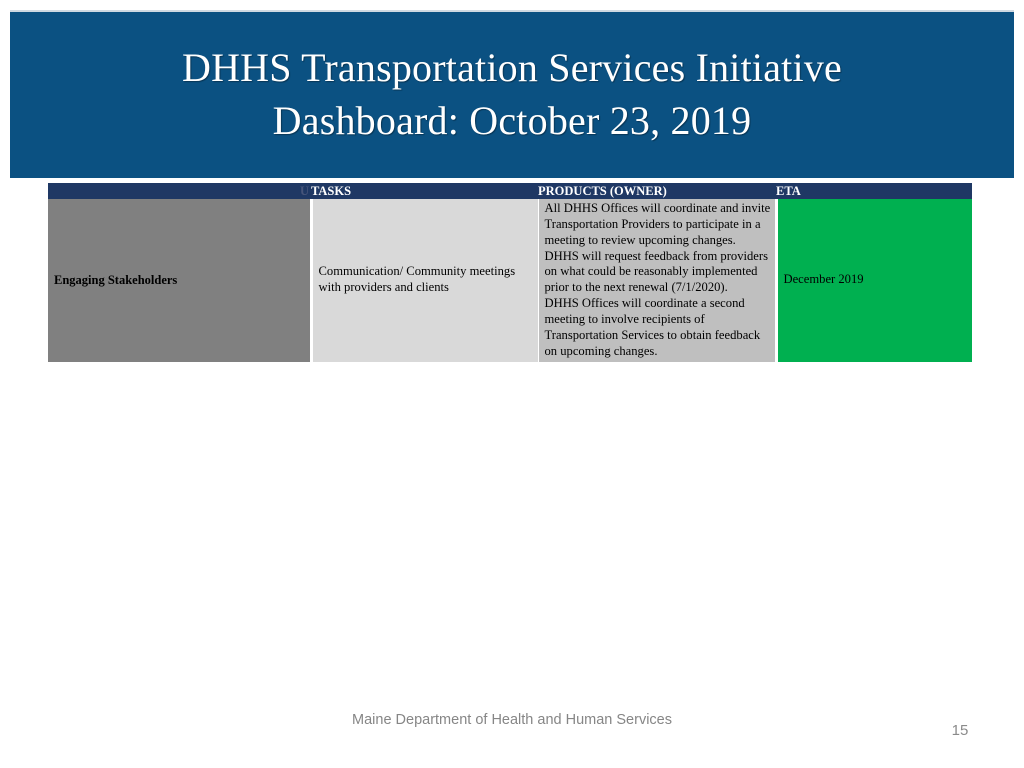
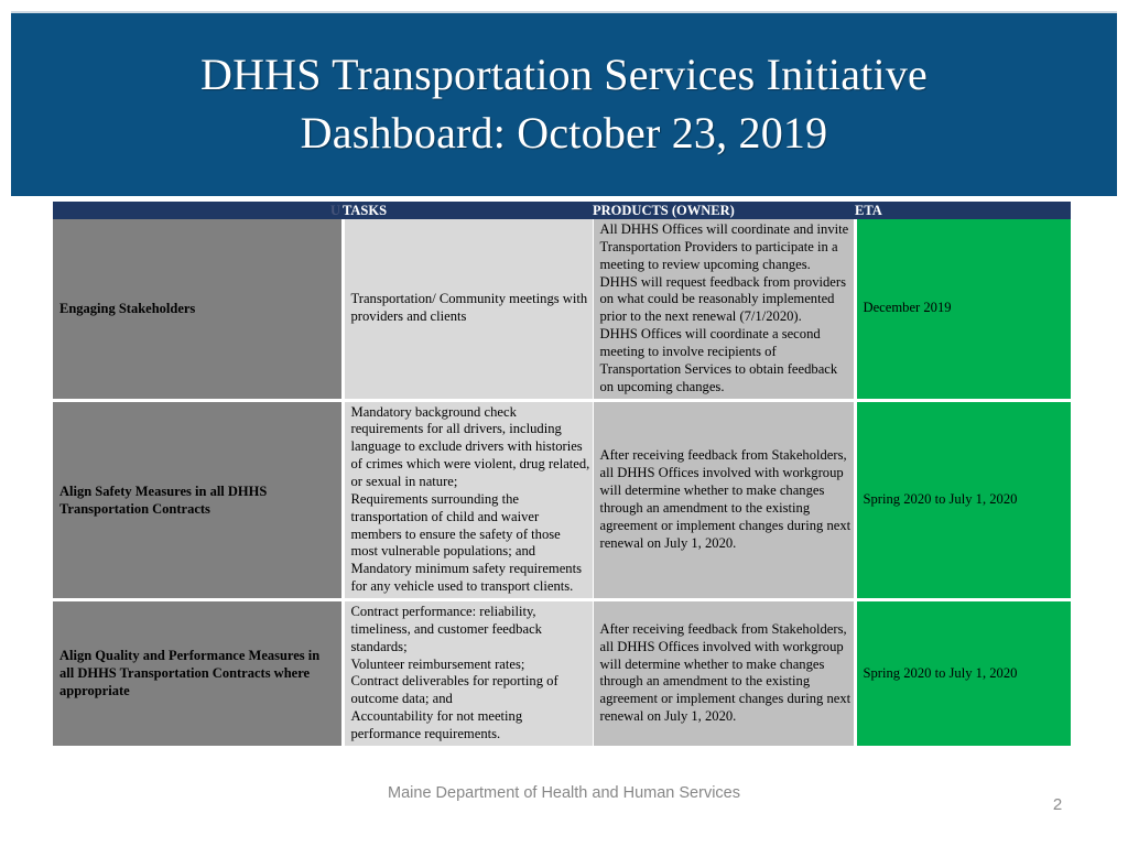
  DHHS Transportation Services Initiative
  Dashboard: October 23, 2019
  U	TASKS	PRODUCTS (OWNER)	ETA
- Engaging Stakeholders	Communication/ Community meetings with providers and clients	All DHHS Offices will coordinate and invite Transportation Providers to participate in a meeting to review upcoming changes. DHHS will request feedback from providers on what could be reasonably implemented prior to the next renewal (7/1/2020). DHHS Offices will coordinate a second meeting to involve recipients of Transportation Services to obtain feedback on upcoming changes.	December 2019
+ Engaging Stakeholders	Transportation/ Community meetings with providers and clients	All DHHS Offices will coordinate and invite Transportation Providers to participate in a meeting to review upcoming changes. DHHS will request feedback from providers on what could be reasonably implemented prior to the next renewal (7/1/2020). DHHS Offices will coordinate a second meeting to involve recipients of Transportation Services to obtain feedback on upcoming changes.	December 2019
+ Align Safety Measures in all DHHS Transportation Contracts	Mandatory background check requirements for all drivers, including language to exclude drivers with histories of crimes which were violent, drug related, or sexual in nature; Requirements surrounding the transportation of child and waiver members to ensure the safety of those most vulnerable populations; and Mandatory minimum safety requirements for any vehicle used to transport clients.	After receiving feedback from Stakeholders, all DHHS Offices involved with workgroup will determine whether to make changes through an amendment to the existing agreement or implement changes during next renewal on July 1, 2020.	Spring 2020 to July 1, 2020
+ Align Quality and Performance Measures in all DHHS Transportation Contracts where appropriate	Contract performance: reliability, timeliness, and customer feedback standards; Volunteer reimbursement rates; Contract deliverables for reporting of outcome data; and Accountability for not meeting performance requirements.	After receiving feedback from Stakeholders, all DHHS Offices involved with workgroup will determine whether to make changes through an amendment to the existing agreement or implement changes during next renewal on July 1, 2020.	Spring 2020 to July 1, 2020
  Maine Department of Health and Human Services
- 15
+ 2
